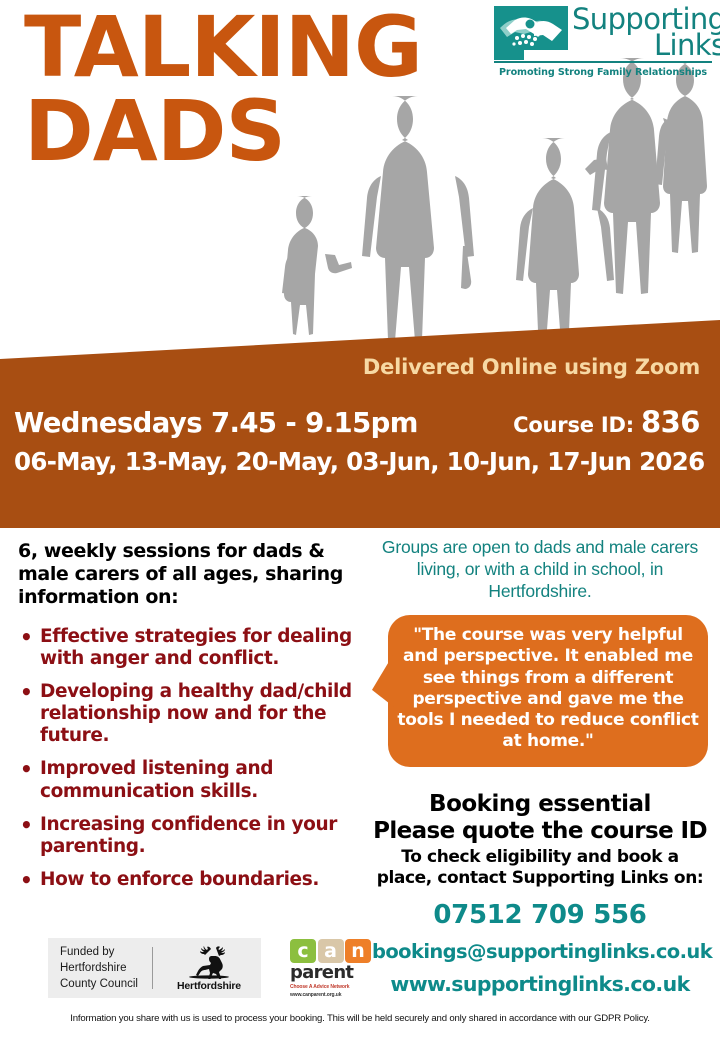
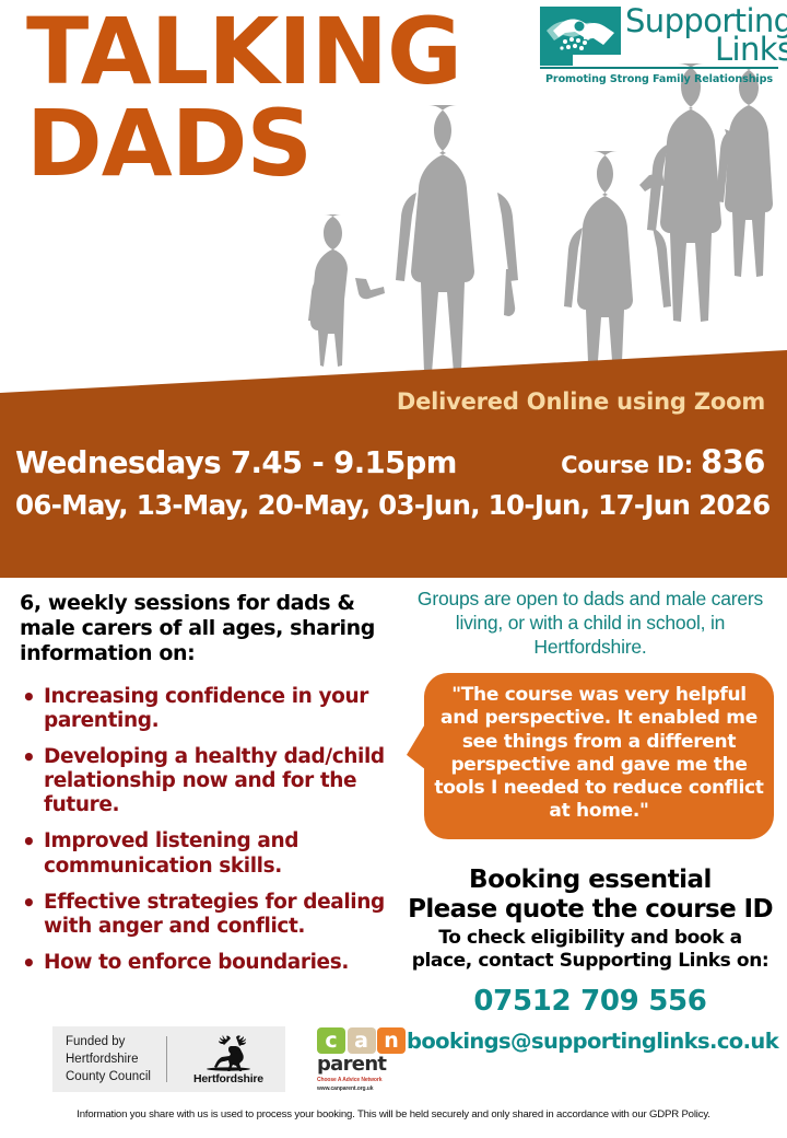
  TALKING
  DADS
  Supporting
  Links
  Promoting Strong Family Relationships
  Delivered Online using Zoom
  Wednesdays 7.45 - 9.15pm
  Course ID:
  836
  06-May, 13-May, 20-May, 03-Jun, 10-Jun, 17-Jun 2026
  6, weekly sessions for dads & male carers of all ages, sharing information on:
- Effective strategies for dealing with anger and conflict.
+ Increasing confidence in your parenting.
  Developing a healthy dad/child relationship now and for the future.
  Improved listening and communication skills.
- Increasing confidence in your parenting.
+ Effective strategies for dealing with anger and conflict.
  How to enforce boundaries.
  Groups are open to dads and male carers living, or with a child in school, in Hertfordshire.
  "The course was very helpful and perspective. It enabled me see things from a different perspective and gave me the tools I needed to reduce conflict at home."
  Booking essential
  Please quote the course ID
  To check eligibility and book a place, contact Supporting Links on:
  07512 709 556
  bookings@supportinglinks.co.uk
- www.supportinglinks.co.uk
  Funded by Hertfordshire County Council
  Hertfordshire
  c
  a
  n
  parent
  Information you share with us is used to process your booking. This will be held securely and only shared in accordance with our GDPR Policy.
